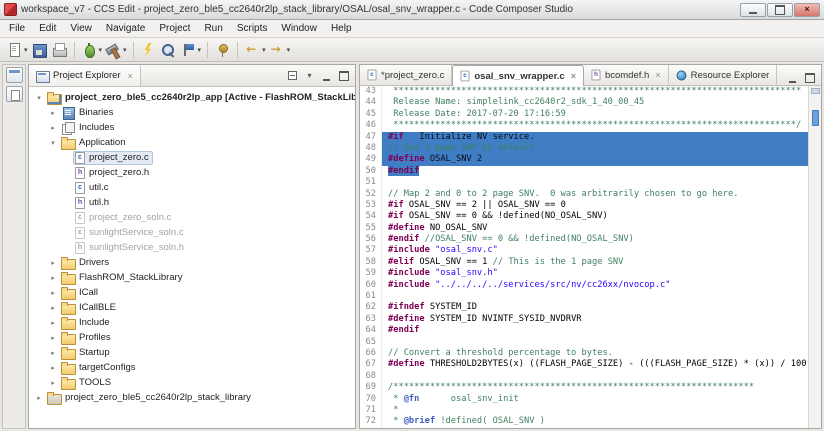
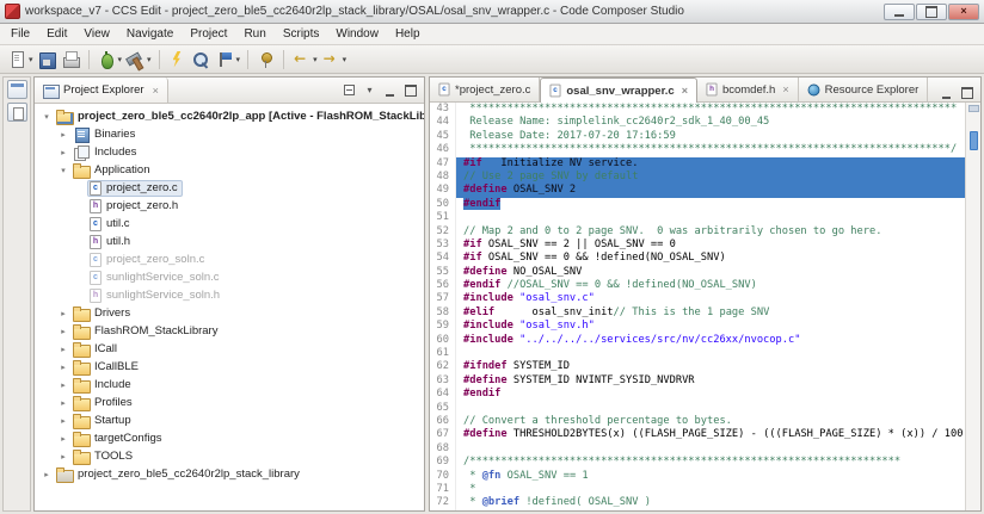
  workspace_v7 - CCS Edit - project_zero_ble5_cc2640r2lp_stack_library/OSAL/osal_snv_wrapper.c - Code Composer Studio
  ×
  File
  Edit
  View
  Navigate
  Project
  Run
  Scripts
  Window
  Help
  Project Explorer
  ×
  project_zero_ble5_cc2640r2lp_app [Active - FlashROM_StackLib
  Binaries
  Includes
  Application
  project_zero.c
  project_zero.h
  util.c
  util.h
  project_zero_soln.c
  sunlightService_soln.c
  sunlightService_soln.h
  Drivers
  FlashROM_StackLibrary
  ICall
  ICallBLE
  Include
  Profiles
  Startup
  targetConfigs
  TOOLS
  project_zero_ble5_cc2640r2lp_stack_library
  *project_zero.c
  osal_snv_wrapper.c
  ×
  bcomdef.h
  ×
  Resource Explorer
  43
  ******************************************************************************
  44
  Release Name: simplelink_cc2640r2_sdk_1_40_00_45
  45
  Release Date: 2017-07-20 17:16:59
  46
  *****************************************************************************/
  47
  #if Initialize NV service.
  48
  // Use 2 page SNV by default
  49
  #define OSAL_SNV 2
  50
  #endif
  51
  52
  // Map 2 and 0 to 2 page SNV. 0 was arbitrarily chosen to go here.
  53
  #if OSAL_SNV == 2 || OSAL_SNV == 0
  54
  #if OSAL_SNV == 0 && !defined(NO_OSAL_SNV)
  55
  #define NO_OSAL_SNV
  56
  #endif //OSAL_SNV == 0 && !defined(NO_OSAL_SNV)
  57
  #include "osal_snv.c"
  58
- #elif OSAL_SNV == 1 // This is the 1 page SNV
+ #elif osal_snv_init// This is the 1 page SNV
  59
  #include "osal_snv.h"
  60
  #include "../../../../services/src/nv/cc26xx/nvocop.c"
  61
  62
  #ifndef SYSTEM_ID
  63
  #define SYSTEM_ID NVINTF_SYSID_NVDRVR
  64
  #endif
  65
  66
  // Convert a threshold percentage to bytes.
  67
  #define THRESHOLD2BYTES(x) ((FLASH_PAGE_SIZE) - (((FLASH_PAGE_SIZE) * (x)) / 100
  68
  69
  /*********************************************************************
  70
- * @fn osal_snv_init
+ * @fn OSAL_SNV == 1
  71
  *
  72
  * @brief !defined( OSAL_SNV )
